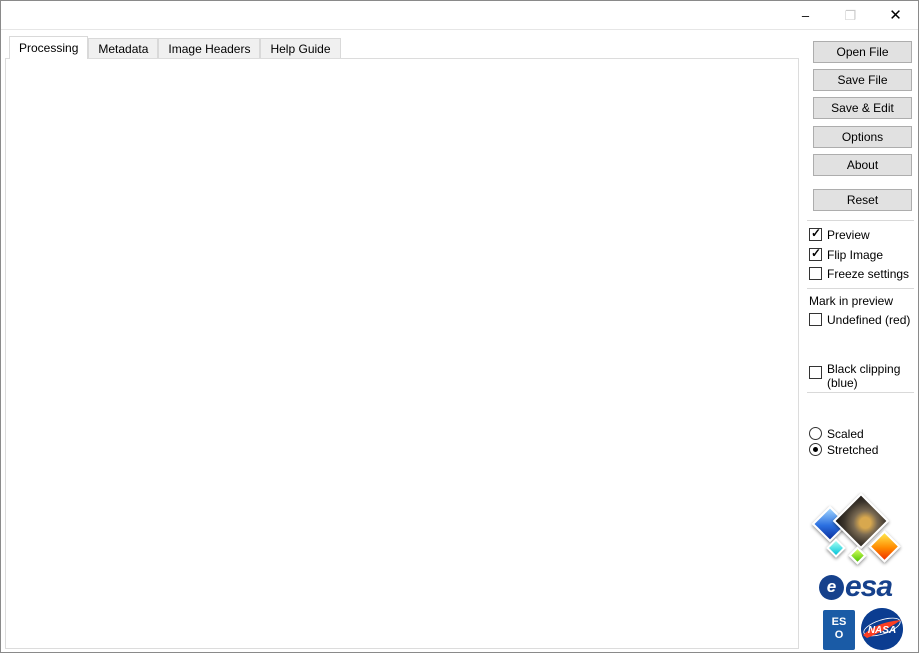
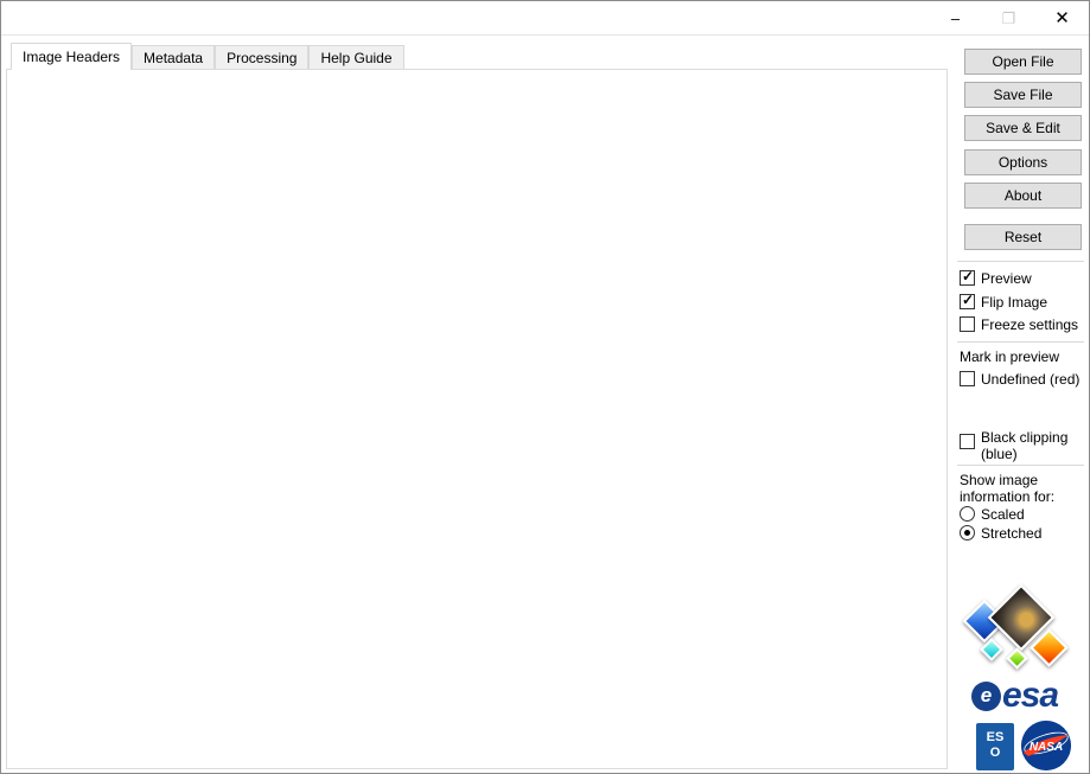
  –
  ❐
  ✕
- Processing
+ Image Headers
  Metadata
- Image Headers
+ Processing
  Help Guide
  Open File
  Save File
  Save & Edit
  Options
  About
  Reset
  Preview
  Flip Image
  Freeze settings
  Mark in preview
  Undefined (red)
  Black clipping (blue)
+ Show image information for:
  Scaled
  Stretched
  e
  esa
  ES
  O
  NASA
